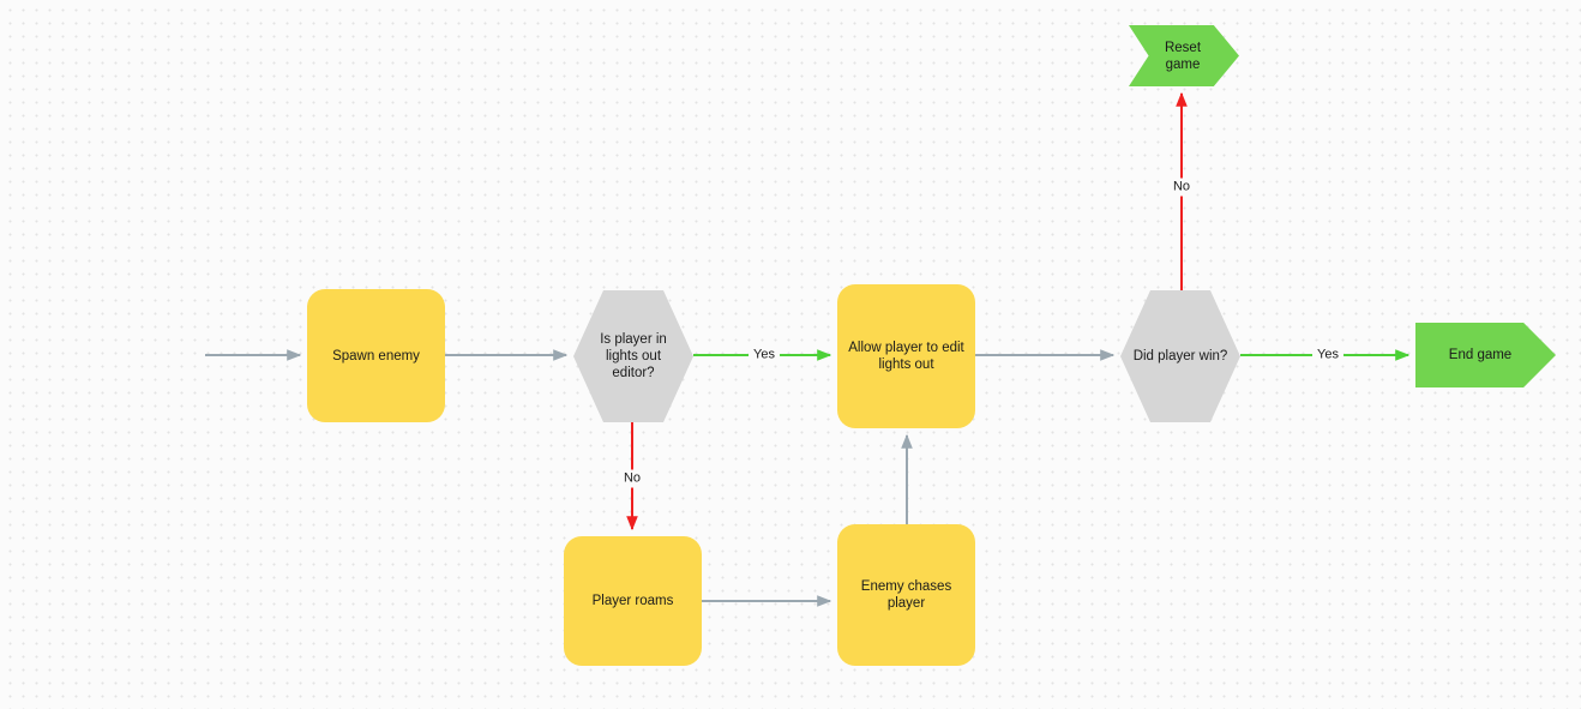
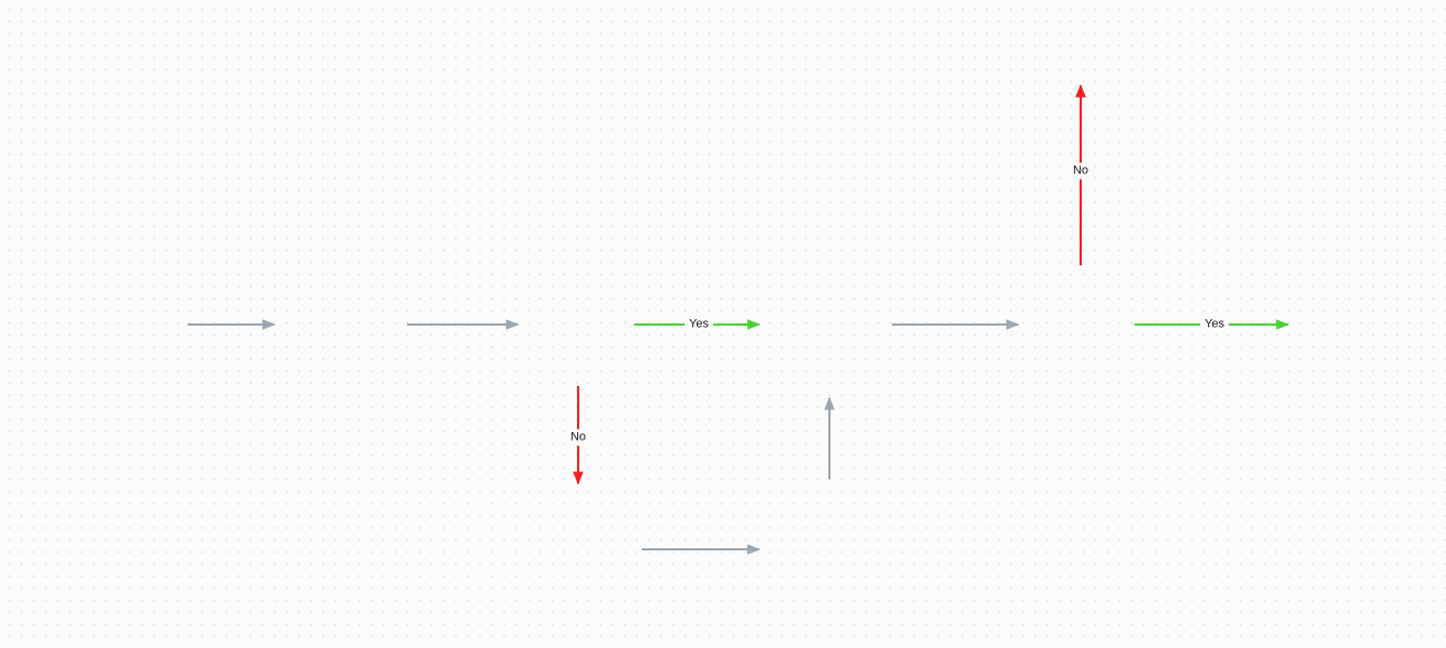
- Spawn enemy
- Is player in lights out editor?
- Allow player to edit lights out
- Did player win?
- End game
- Reset game
- Player roams
- Enemy chases player
  Yes
  No
  Yes
  No
